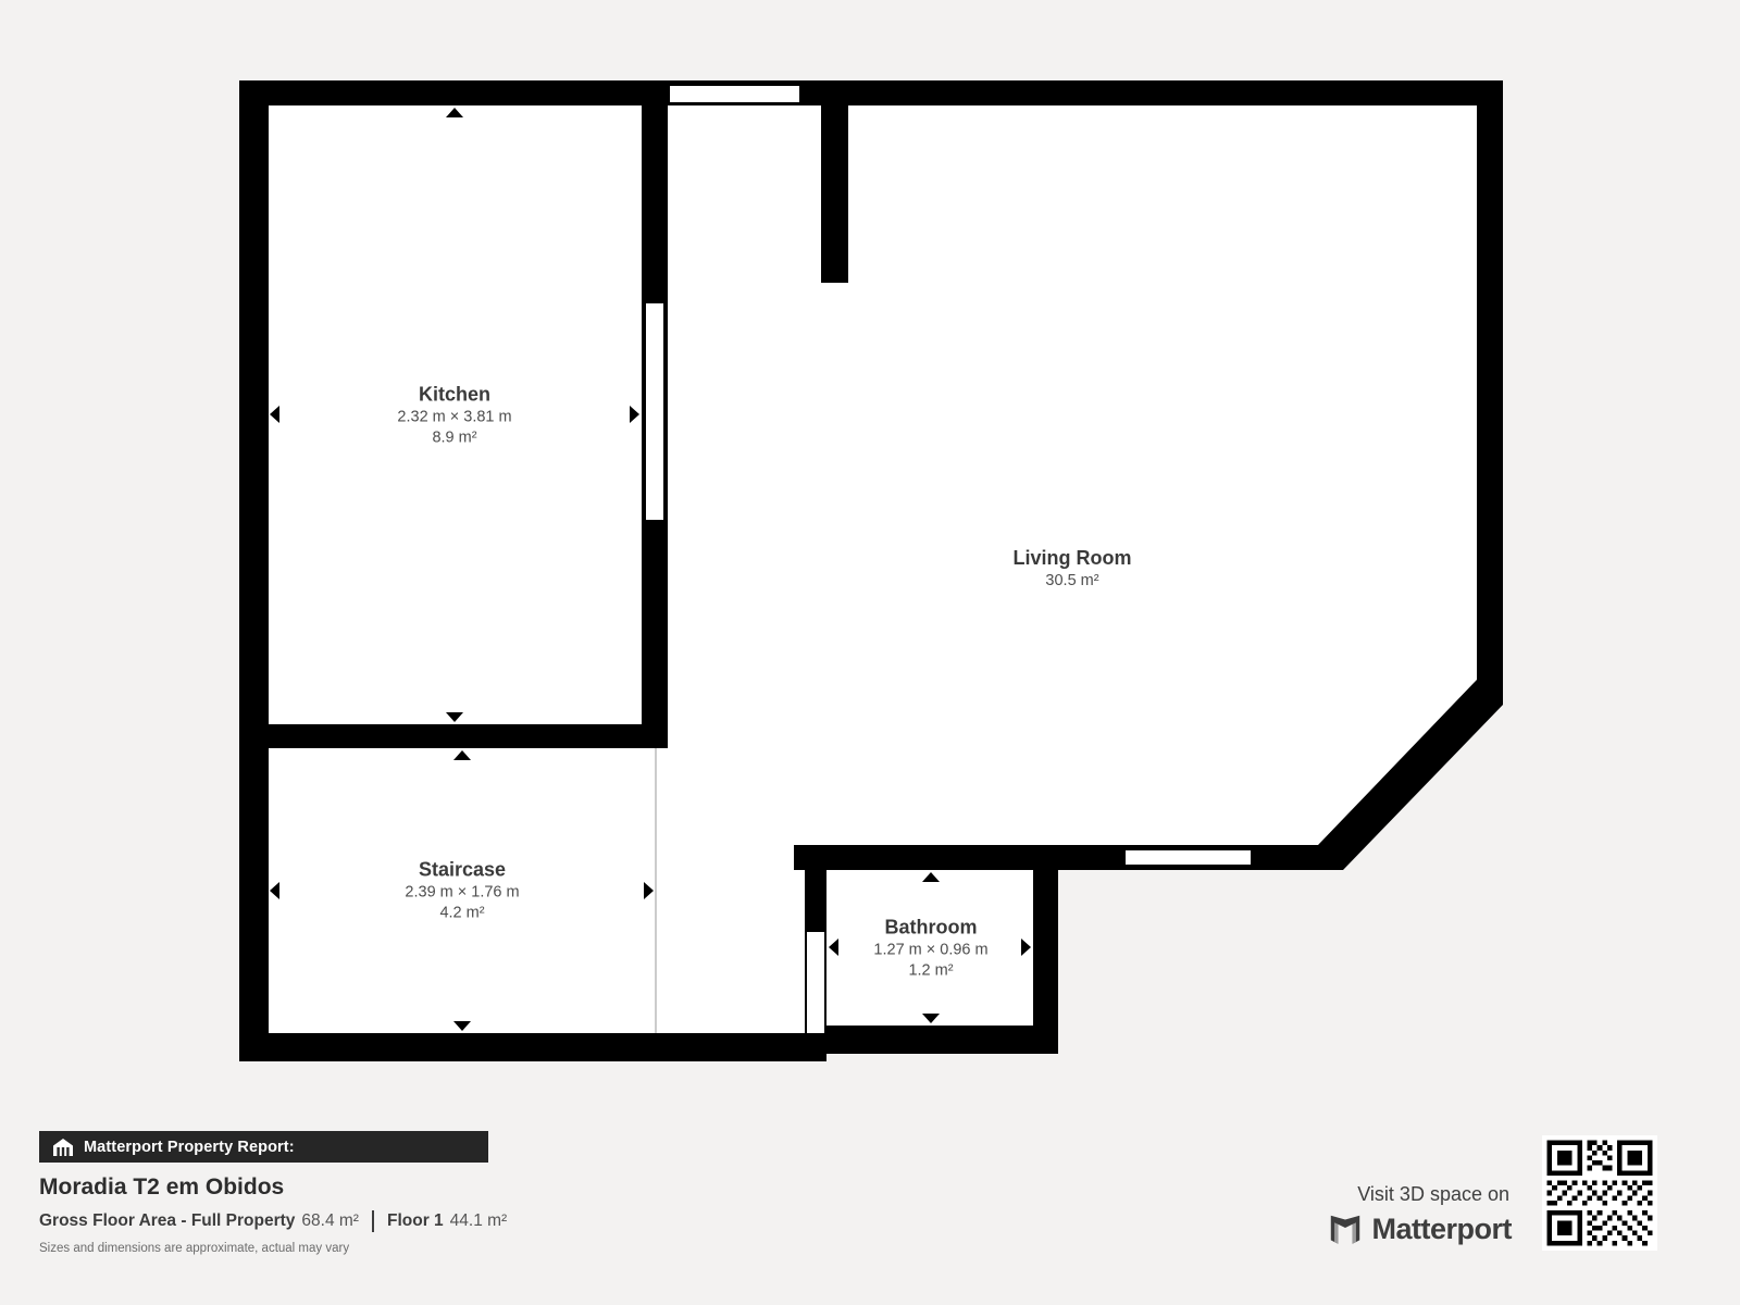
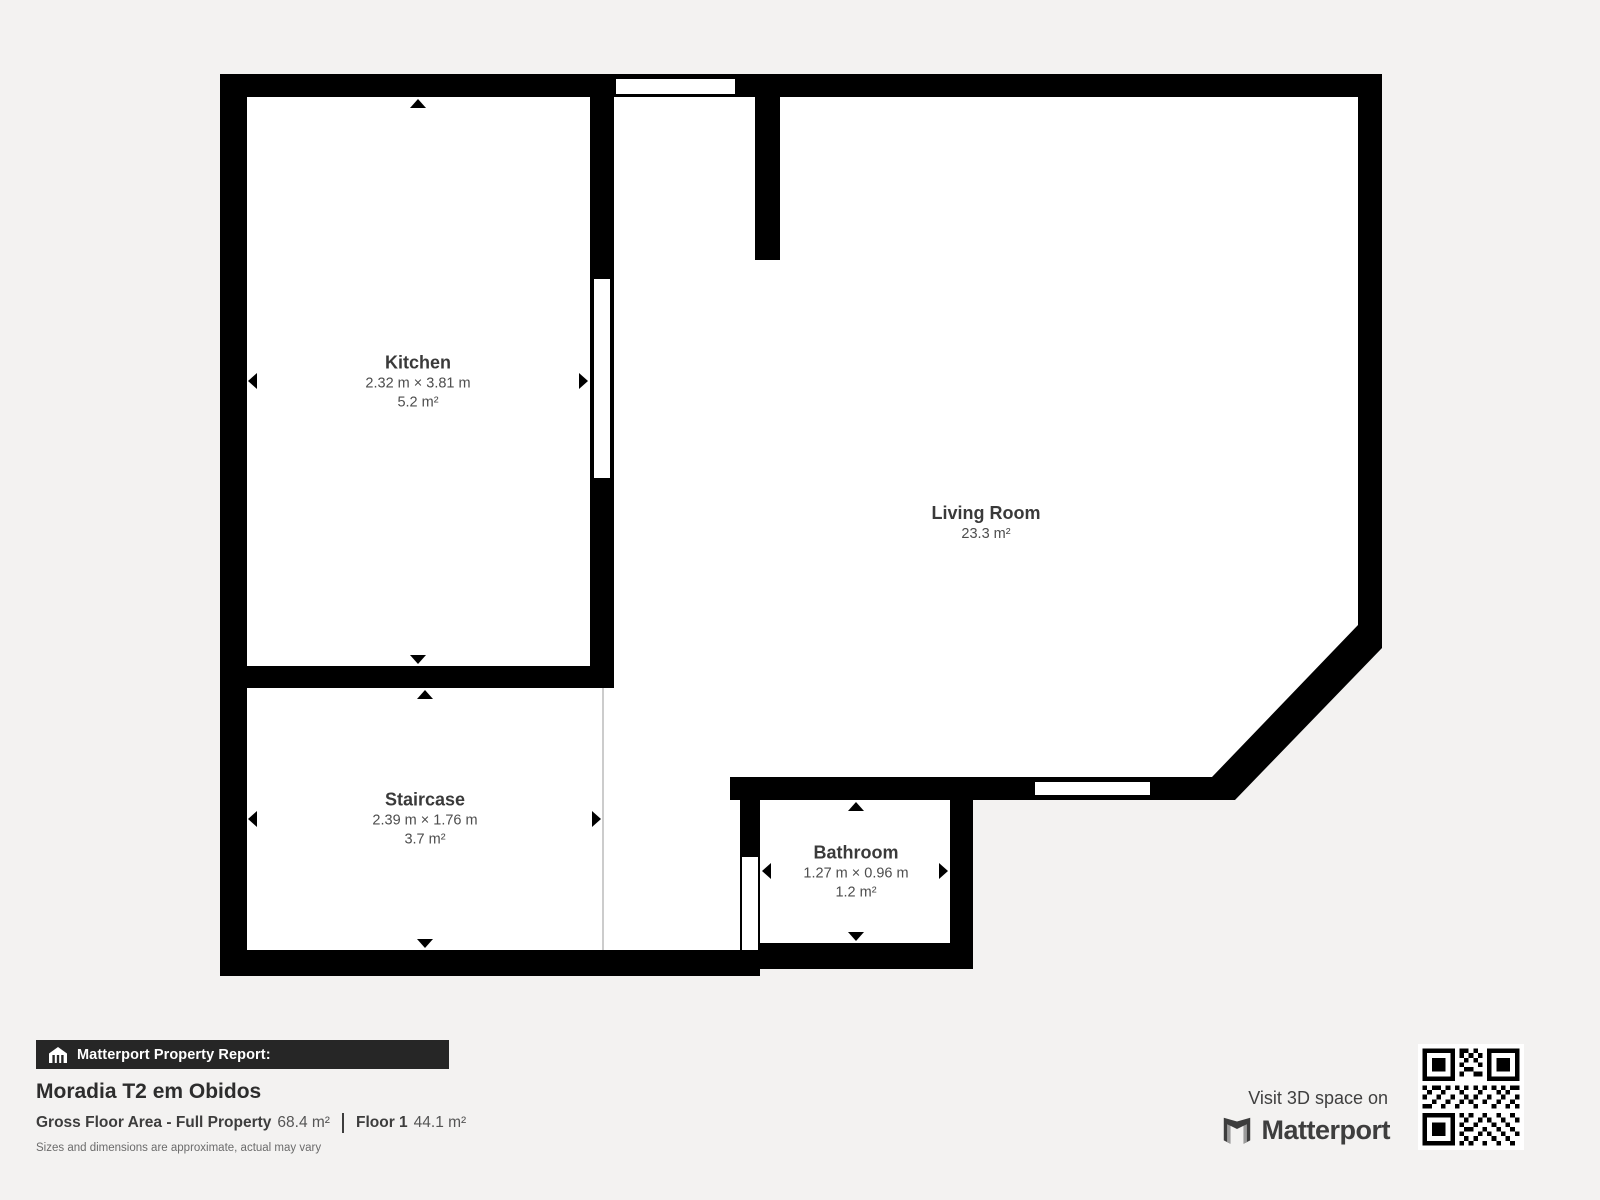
  Kitchen
  2.32 m × 3.81 m
- 8.9 m²
+ 5.2 m²
  Living Room
- 30.5 m²
+ 23.3 m²
  Staircase
  2.39 m × 1.76 m
- 4.2 m²
+ 3.7 m²
  Bathroom
  1.27 m × 0.96 m
  1.2 m²
  Matterport Property Report:
  Moradia T2 em Obidos
  Gross Floor Area - Full Property
  68.4 m²
  Floor 1
  44.1 m²
  Sizes and dimensions are approximate, actual may vary
  Visit 3D space on
  Matterport
